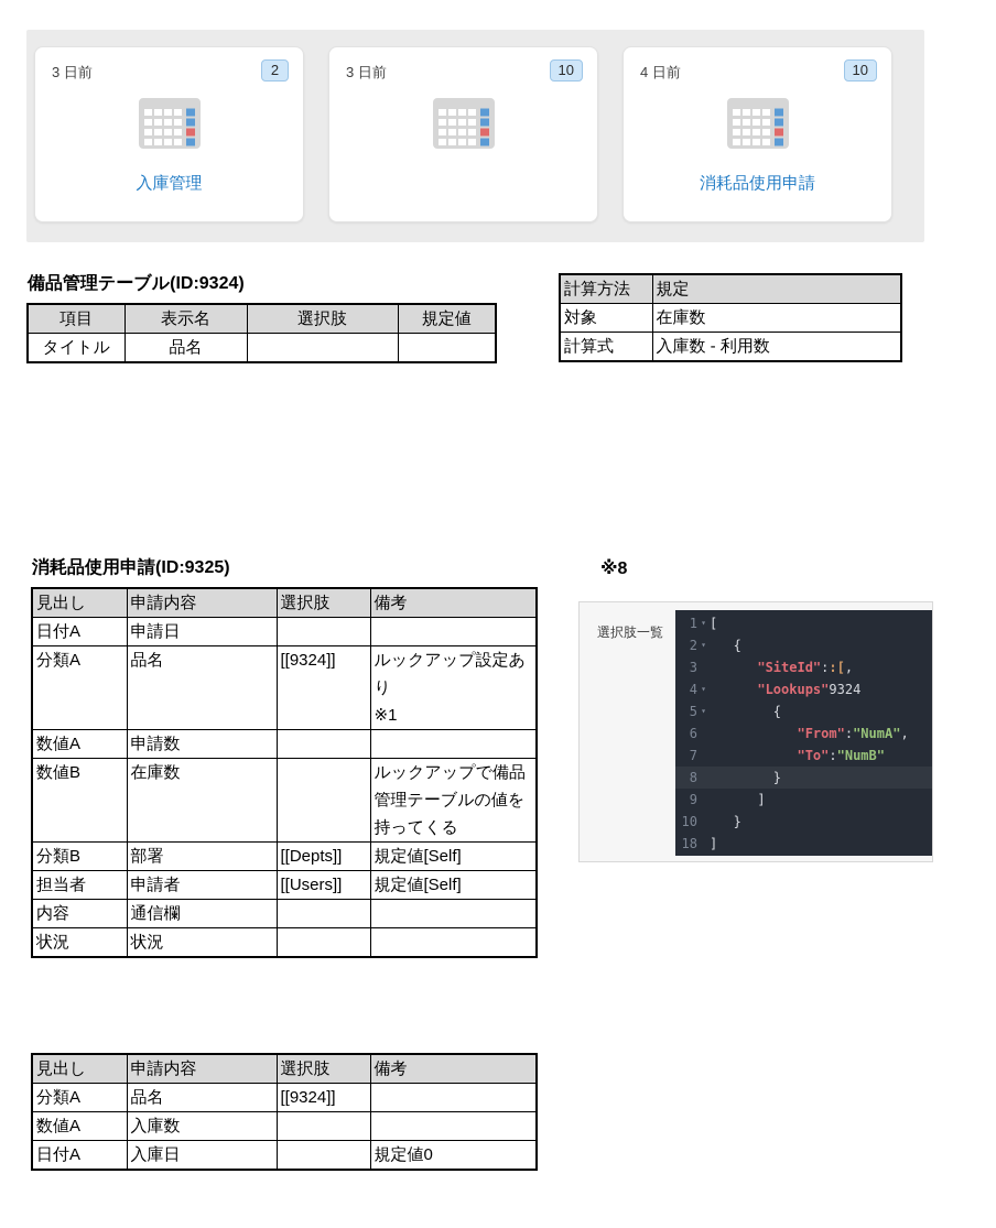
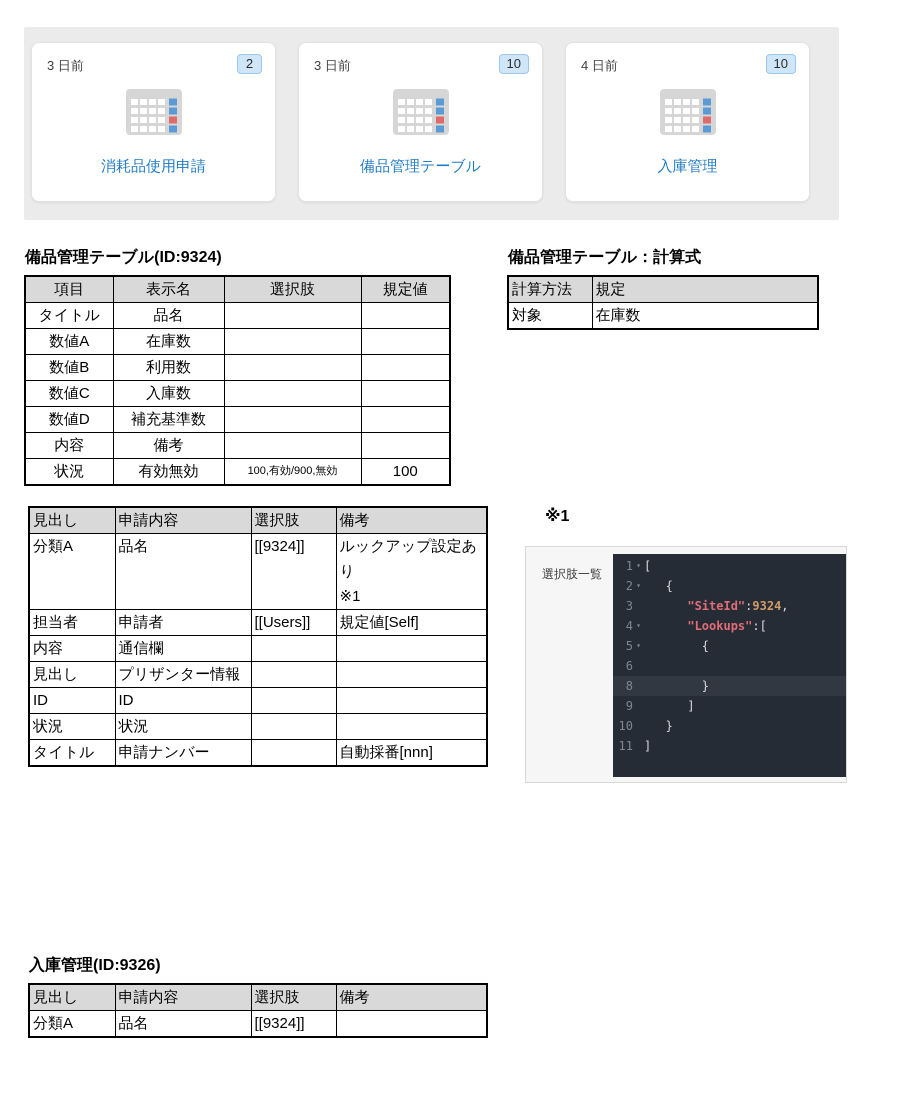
  3 日前
  2
- 入庫管理
+ 消耗品使用申請
  3 日前
  10
+ 備品管理テーブル
  4 日前
  10
- 消耗品使用申請
+ 入庫管理
  備品管理テーブル(ID:9324)
  項目	表示名	選択肢	規定値
  タイトル	品名
+ 数値A	在庫数
+ 数値B	利用数
+ 数値C	入庫数
+ 数値D	補充基準数
+ 内容	備考
+ 状況	有効無効	100,有効/900,無効	100
+ 備品管理テーブル：計算式
  計算方法	規定
  対象	在庫数
- 計算式	入庫数 - 利用数
- 消耗品使用申請(ID:9325)
  見出し	申請内容	選択肢	備考
- 日付A	申請日
  分類A	品名	[[9324]]	ルックアップ設定あり ※1
- 数値A	申請数
- 数値B	在庫数		ルックアップで備品 管理テーブルの値を 持ってくる
- 分類B	部署	[[Depts]]	規定値[Self]
  担当者	申請者	[[Users]]	規定値[Self]
  内容	通信欄
+ 見出し	プリザンター情報
+ ID	ID
  状況	状況
+ タイトル	申請ナンバー		自動採番[nnn]
- ※8
+ ※1
  選択肢一覧
  1
  ▾
  [
  2
  ▾
  {
  3
- "SiteId"::[,
+ "SiteId":9324,
  4
  ▾
- "Lookups"9324
+ "Lookups":[
  5
  ▾
  {
  6
- "From":"NumA",
- 7
- "To":"NumB"
  8
  }
  9
  ]
  10
  }
- 18
+ 11
  ]
+ 入庫管理(ID:9326)
  見出し	申請内容	選択肢	備考
  分類A	品名	[[9324]]
- 数値A	入庫数
- 日付A	入庫日		規定値0
